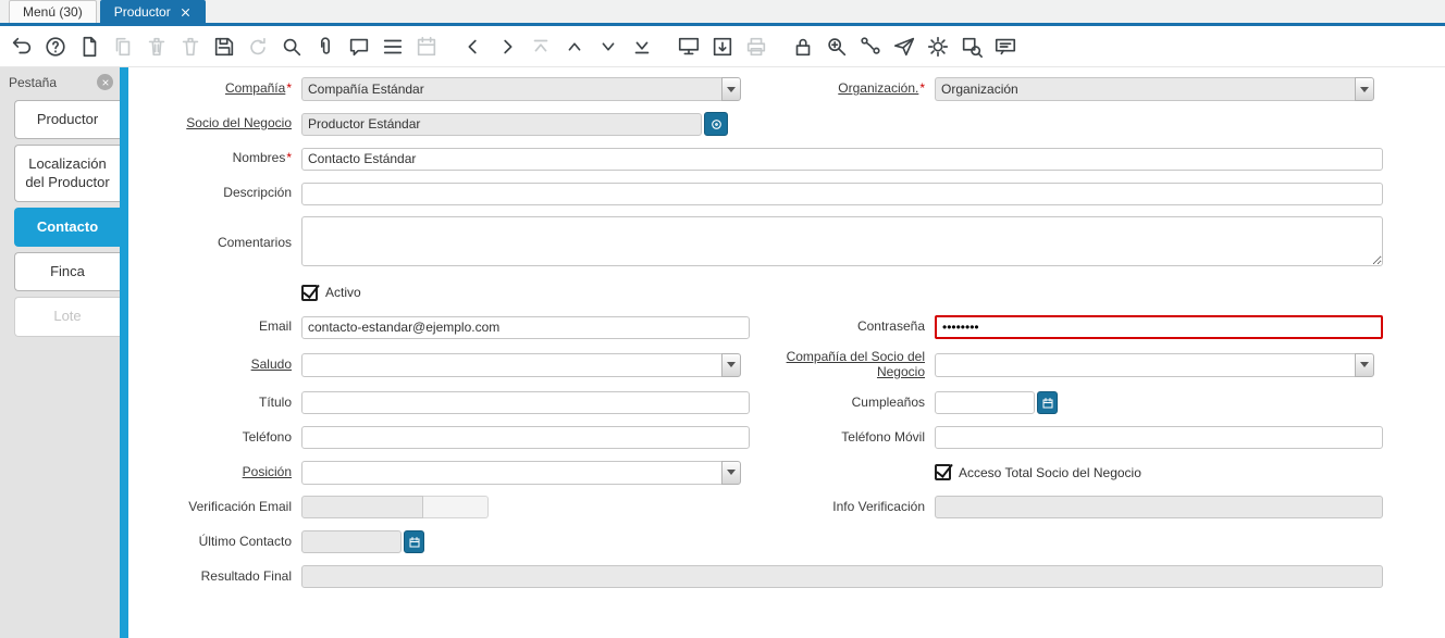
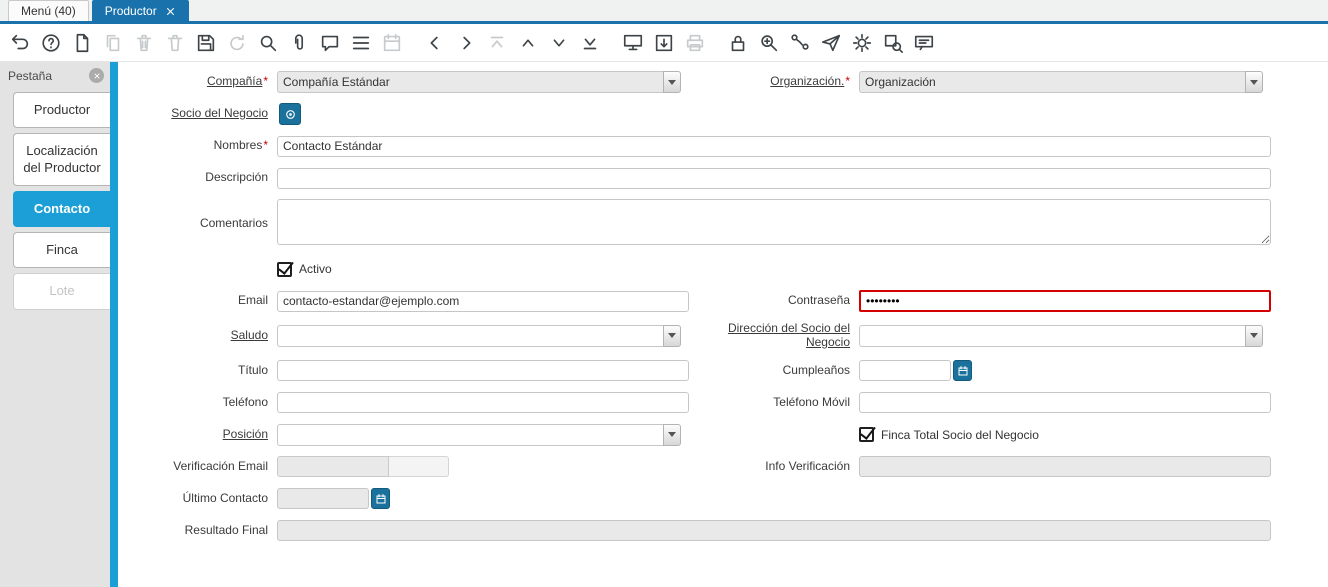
- Menú (30)
+ Menú (40)
  Productor
  Pestaña
  Productor
  Localización del Productor
  Contacto
  Finca
  Lote
  Compañía*
  Compañía Estándar
  Organización.*
  Organización
  Socio del Negocio
- Productor Estándar
  Nombres*
  Contacto Estándar
  Descripción
  Comentarios
  Activo
  Email
  contacto-estandar@ejemplo.com
  Contraseña
  ••••••••
  Saludo
- Compañía del Socio del Negocio
+ Dirección del Socio del Negocio
  Título
  Cumpleaños
  Teléfono
  Teléfono Móvil
  Posición
- Acceso Total Socio del Negocio
+ Finca Total Socio del Negocio
  Verificación Email
  Info Verificación
  Último Contacto
  Resultado Final
